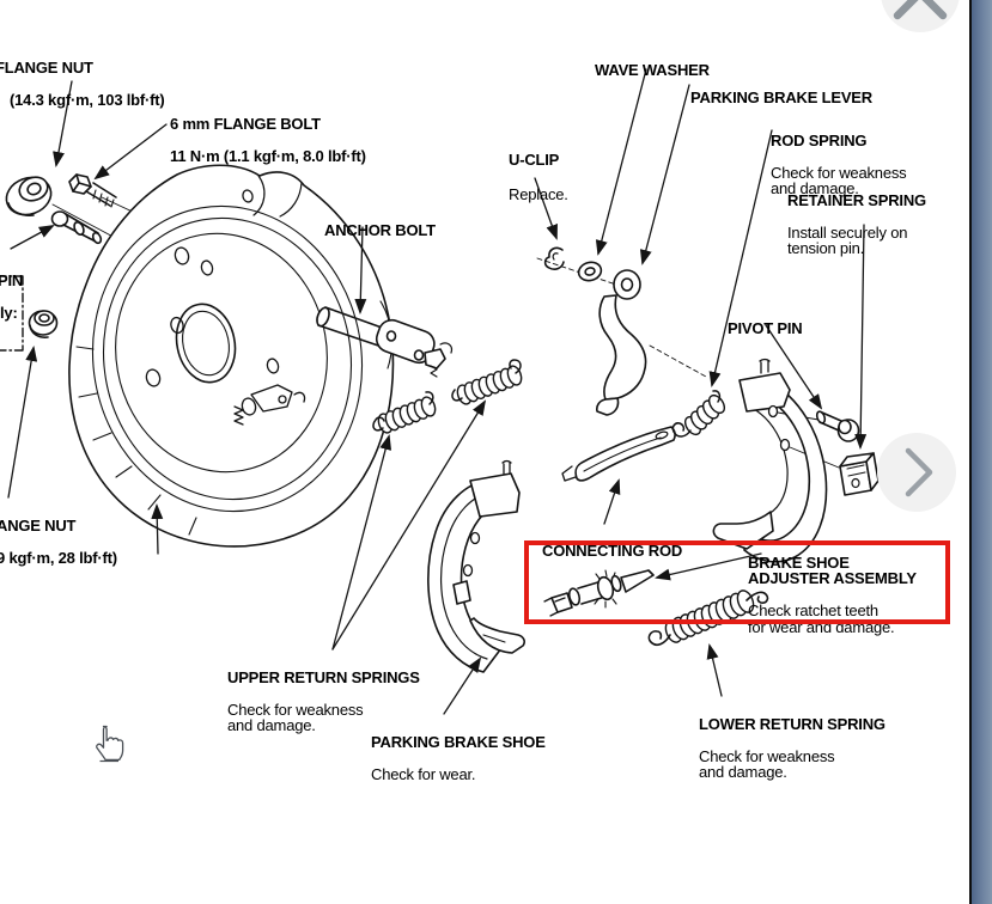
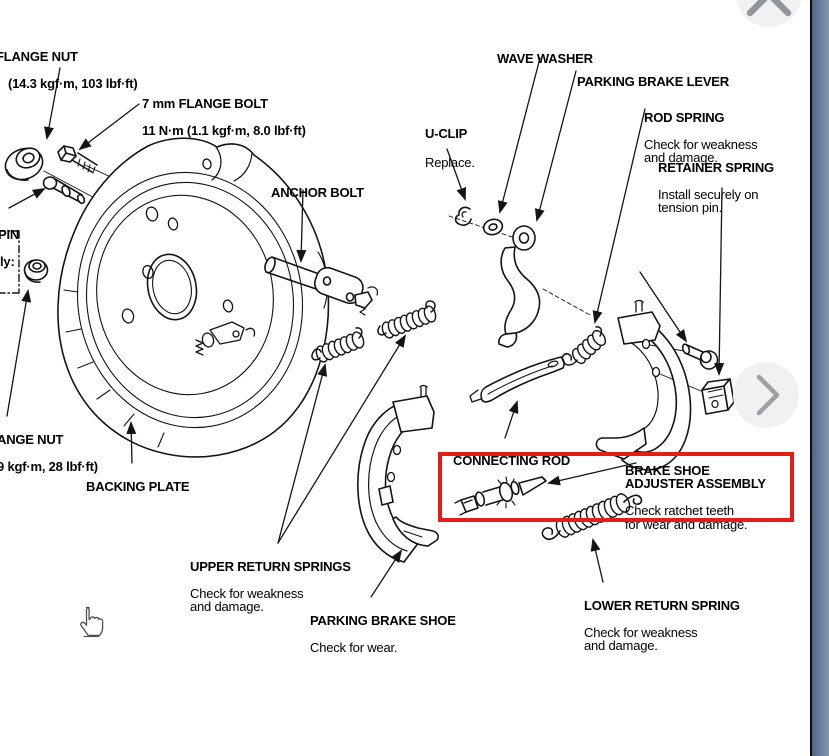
  LANGE NUT
  (14.3 kgf·m, 103 lbf·ft)
- 6 mm FLANGE BOLT
+ 7 mm FLANGE BOLT
  11 N·m (1.1 kgf·m, 8.0 lbf·ft)
  ANCHOR BOLT
  WAVE WASHER
  PARKING BRAKE LEVER
  ROD SPRING
  Check for weakness
  and damage.
  U-CLIP
  Replace.
  RETAINER SPRING
  Install securely on
  tension pin.
- PIVOT PIN
  PIN
  ly:
  ANGE NUT
  9 kgf·m, 28 lbf·ft)
+ BACKING PLATE
  CONNECTING ROD
  BRAKE SHOE
  ADJUSTER ASSEMBLY
  Check ratchet teeth
  for wear and damage.
  UPPER RETURN SPRINGS
  Check for weakness
  and damage.
  PARKING BRAKE SHOE
  Check for wear.
  LOWER RETURN SPRING
  Check for weakness
  and damage.
